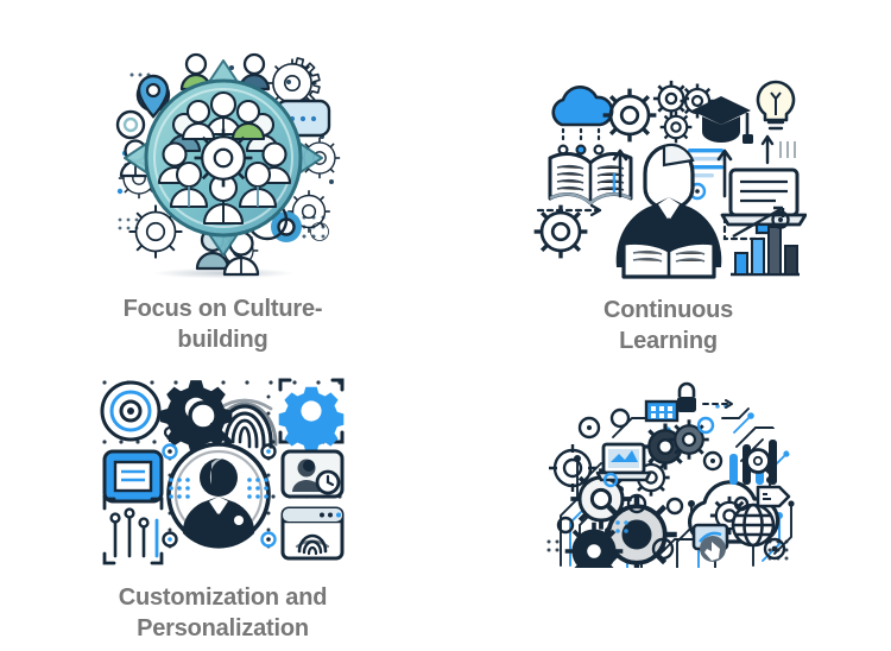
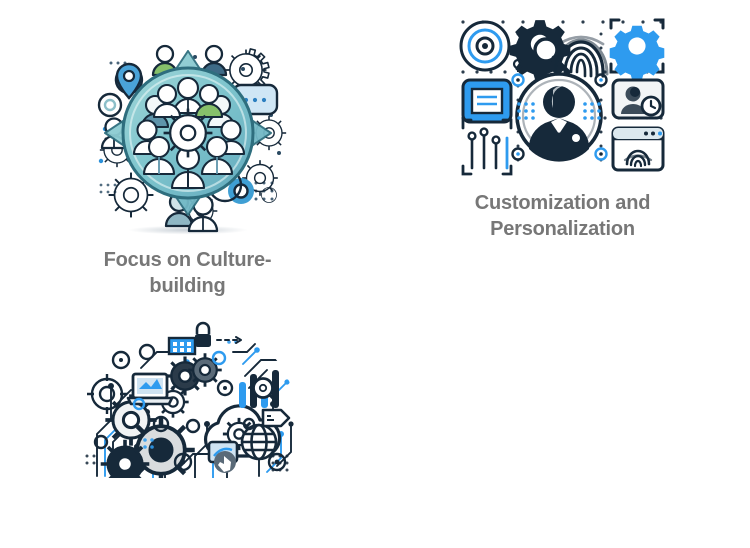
  Focus on Culture-
  building
- Continuous
- Learning
  Customization and
  Personalization
